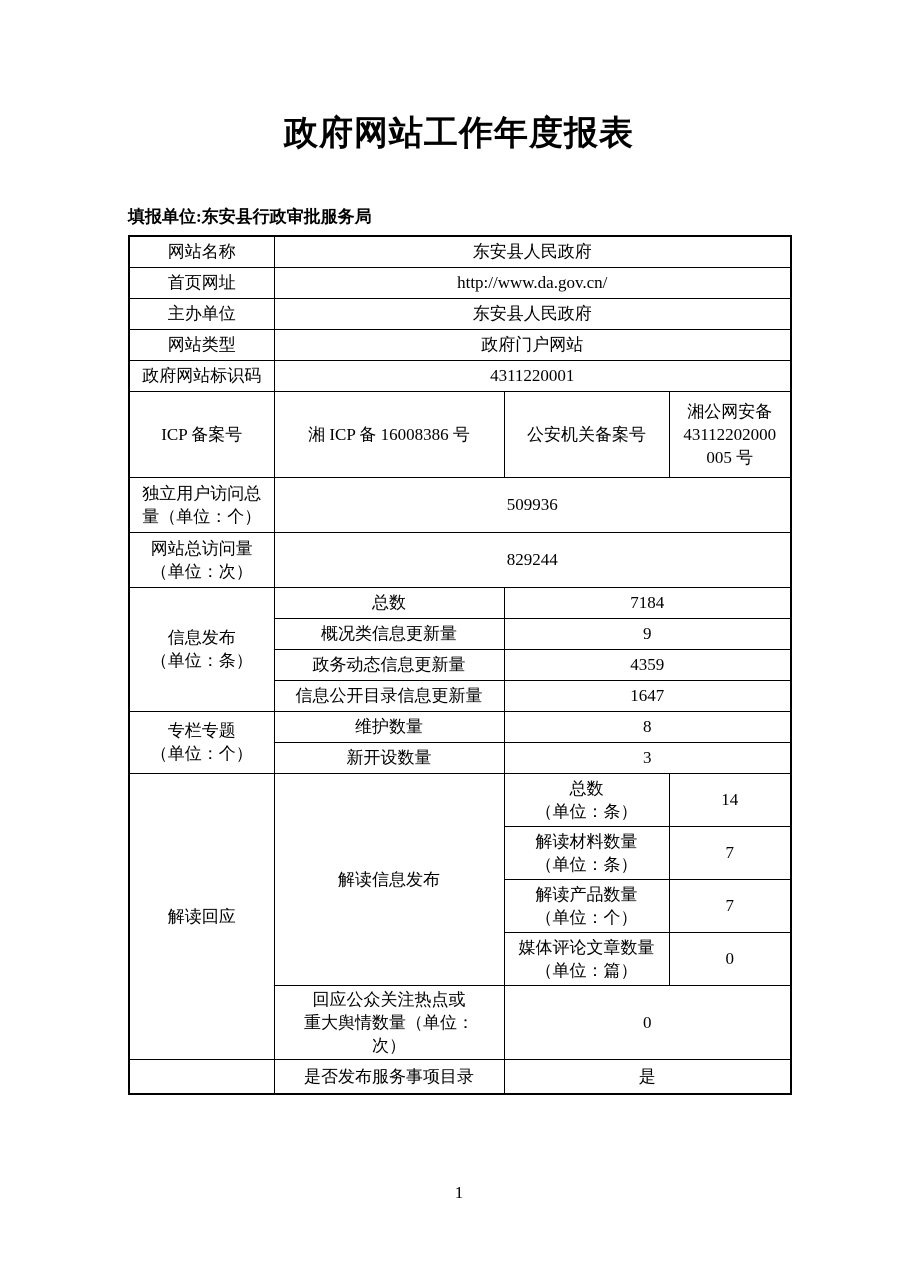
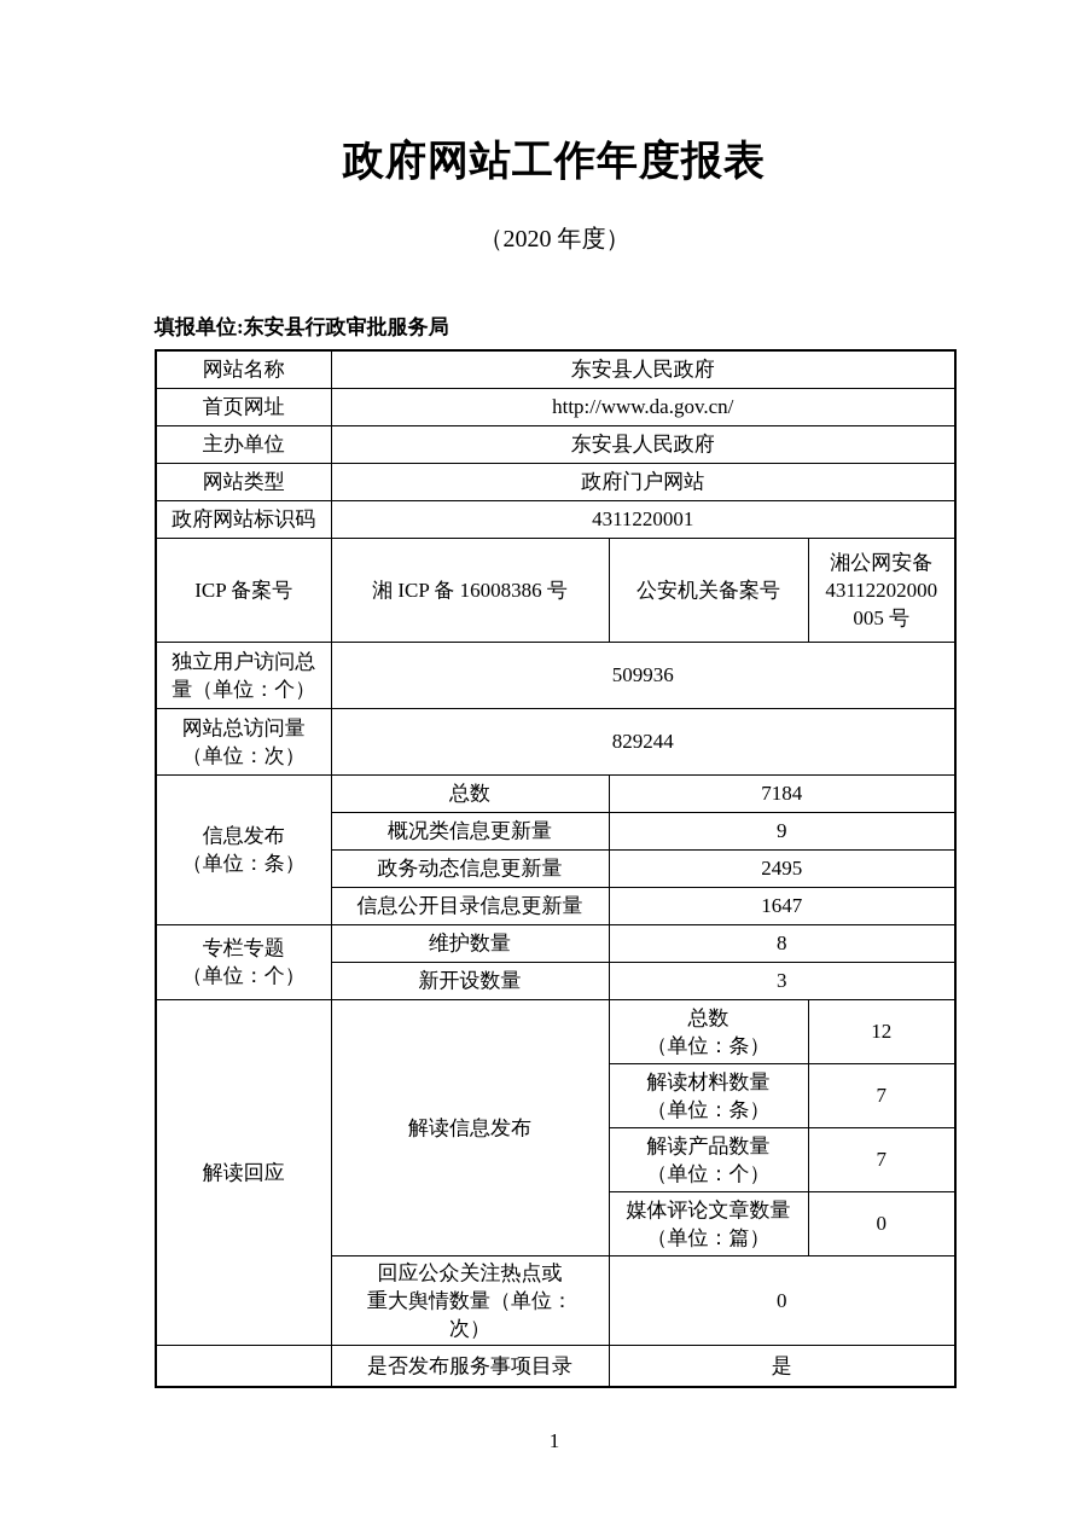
  政府网站工作年度报表
+ （2020 年度）
  填报单位:东安县行政审批服务局
  网站名称	东安县人民政府
  首页网址	http://www.da.gov.cn/
  主办单位	东安县人民政府
  网站类型	政府门户网站
  政府网站标识码	4311220001
  ICP 备案号	湘 ICP 备 16008386 号	公安机关备案号	湘公网安备 43112202000 005 号
  独立用户访问总 量（单位：个）	509936
  网站总访问量 （单位：次）	829244
  信息发布 （单位：条）	总数	7184
  概况类信息更新量	9
- 政务动态信息更新量	4359
+ 政务动态信息更新量	2495
  信息公开目录信息更新量	1647
  专栏专题 （单位：个）	维护数量	8
  新开设数量	3
- 解读回应	解读信息发布	总数 （单位：条）	14
+ 解读回应	解读信息发布	总数 （单位：条）	12
  解读材料数量 （单位：条）	7
  解读产品数量 （单位：个）	7
  媒体评论文章数量 （单位：篇）	0
  回应公众关注热点或 重大舆情数量（单位： 次）	0
  	是否发布服务事项目录	是
  1
